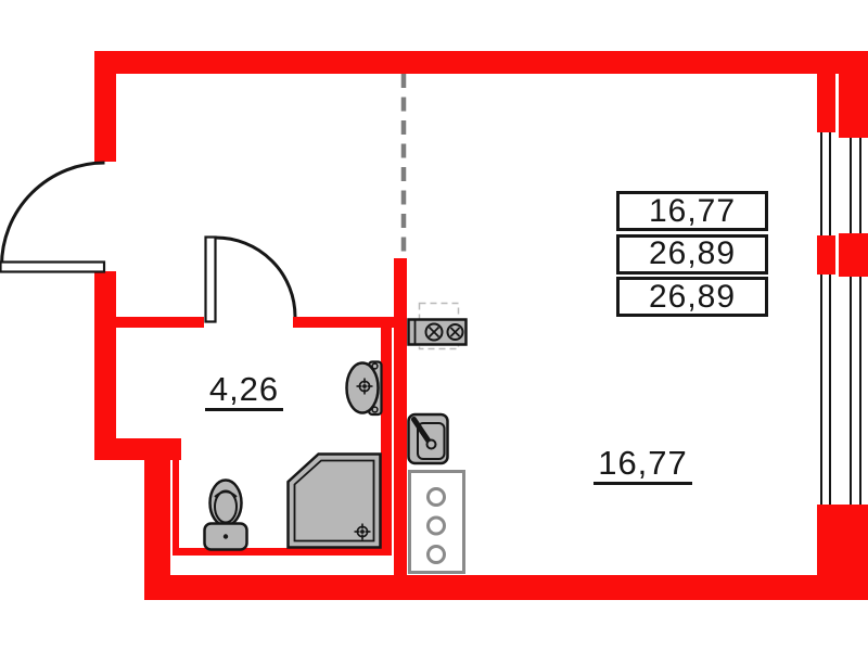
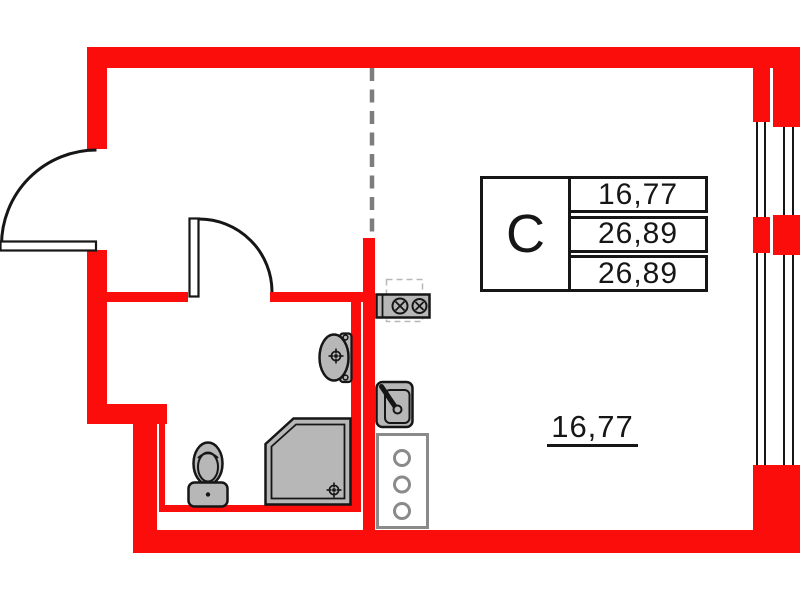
- 4,26
  16,77
+ C
  16,77
  26,89
  26,89
